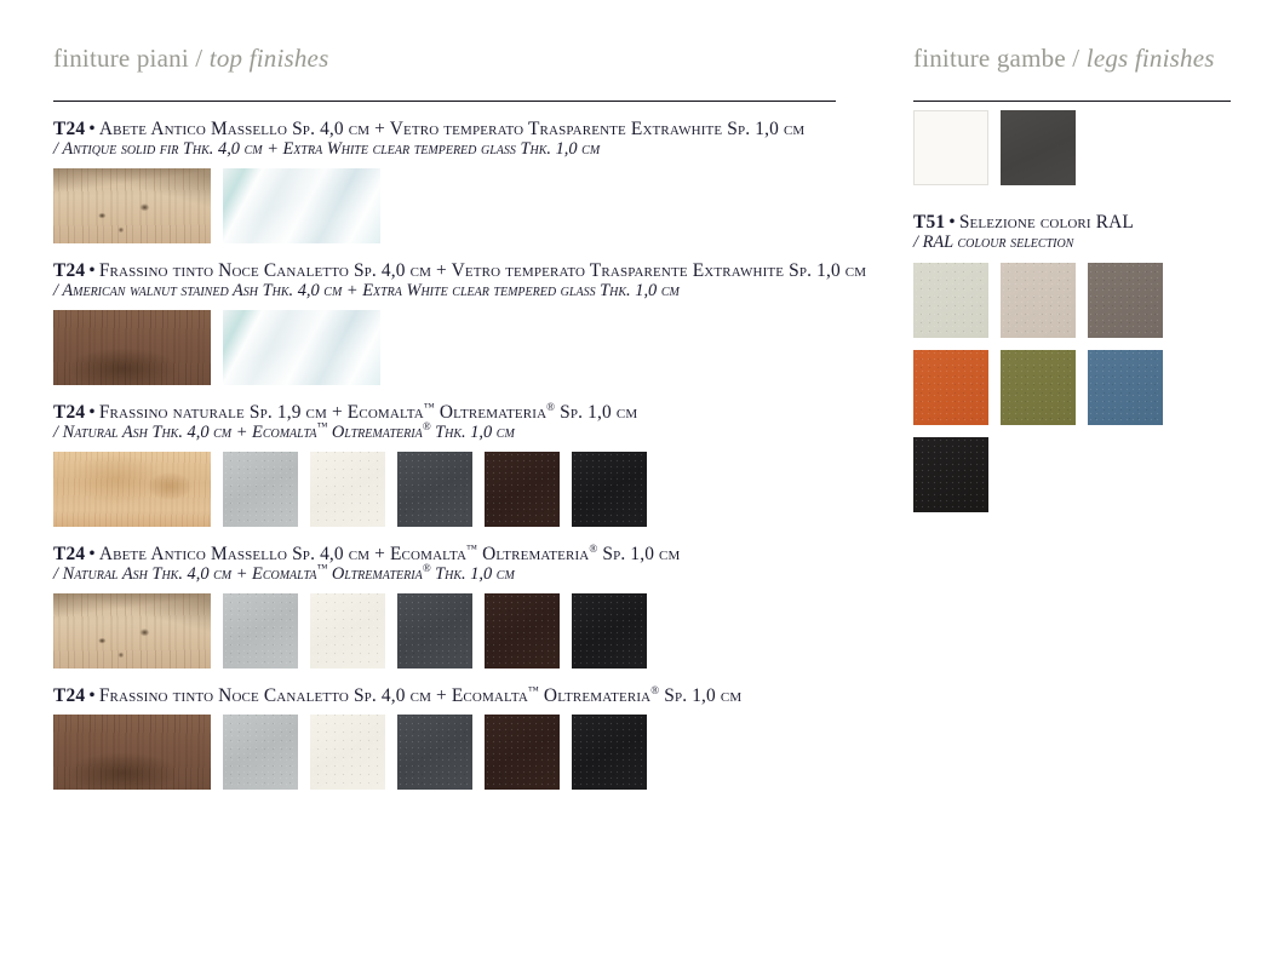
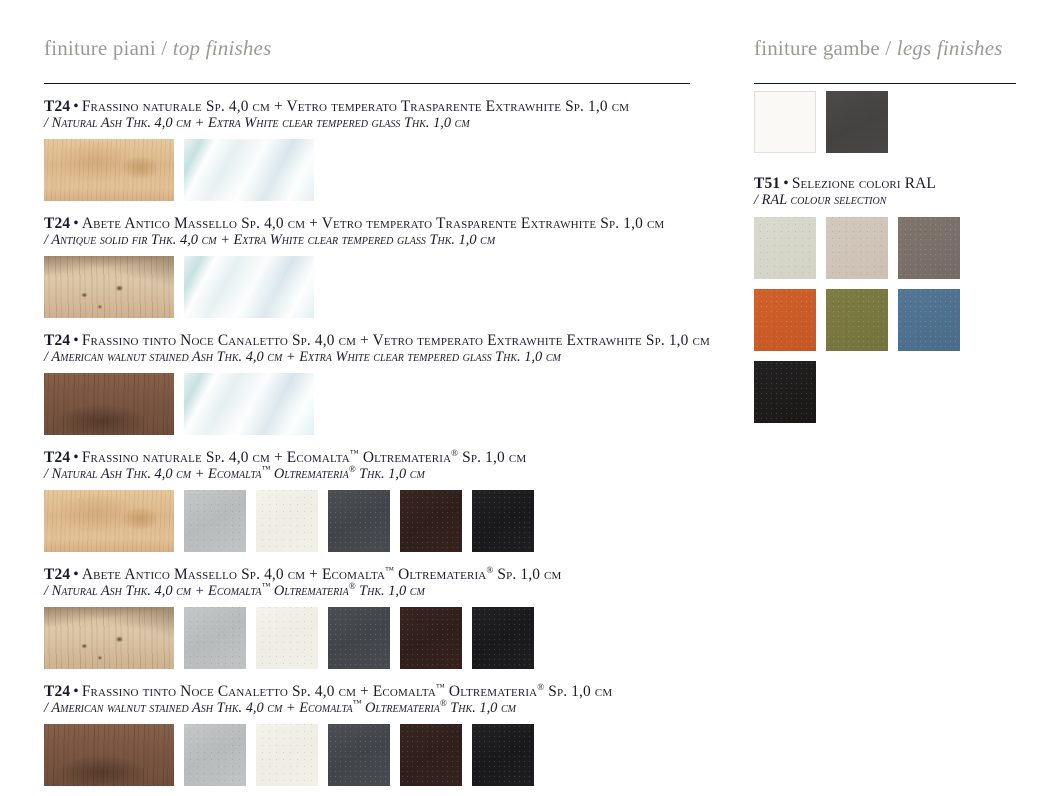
  finiture piani / top finishes
+ T24 • Frassino naturale Sp. 4,0 cm + Vetro temperato Trasparente Extrawhite Sp. 1,0 cm
+ / Natural Ash Thk. 4,0 cm + Extra White clear tempered glass Thk. 1,0 cm
  T24 • Abete Antico Massello Sp. 4,0 cm + Vetro temperato Trasparente Extrawhite Sp. 1,0 cm
  / Antique solid fir Thk. 4,0 cm + Extra White clear tempered glass Thk. 1,0 cm
- T24 • Frassino tinto Noce Canaletto Sp. 4,0 cm + Vetro temperato Trasparente Extrawhite Sp. 1,0 cm
+ T24 • Frassino tinto Noce Canaletto Sp. 4,0 cm + Vetro temperato Extrawhite Extrawhite Sp. 1,0 cm
  / American walnut stained Ash Thk. 4,0 cm + Extra White clear tempered glass Thk. 1,0 cm
- T24 • Frassino naturale Sp. 1,9 cm + Ecomalta™ Oltremateria® Sp. 1,0 cm
+ T24 • Frassino naturale Sp. 4,0 cm + Ecomalta™ Oltremateria® Sp. 1,0 cm
  / Natural Ash Thk. 4,0 cm + Ecomalta™ Oltremateria® Thk. 1,0 cm
  T24 • Abete Antico Massello Sp. 4,0 cm + Ecomalta™ Oltremateria® Sp. 1,0 cm
  / Natural Ash Thk. 4,0 cm + Ecomalta™ Oltremateria® Thk. 1,0 cm
  T24 • Frassino tinto Noce Canaletto Sp. 4,0 cm + Ecomalta™ Oltremateria® Sp. 1,0 cm
+ / American walnut stained Ash Thk. 4,0 cm + Ecomalta™ Oltremateria® Thk. 1,0 cm
  finiture gambe / legs finishes
  T51 • Selezione colori RAL
  / RAL colour selection
